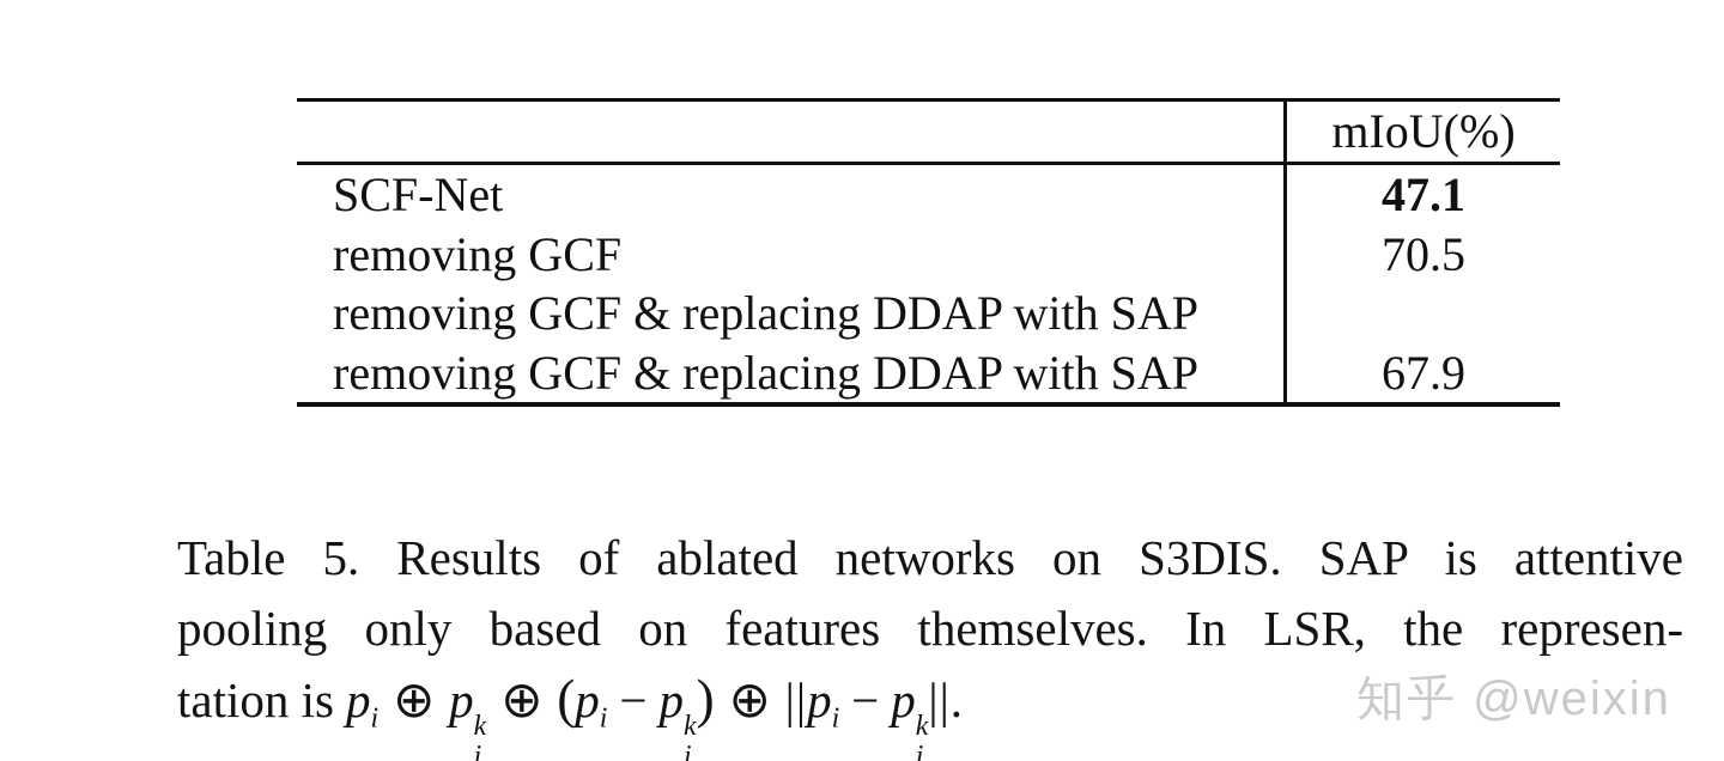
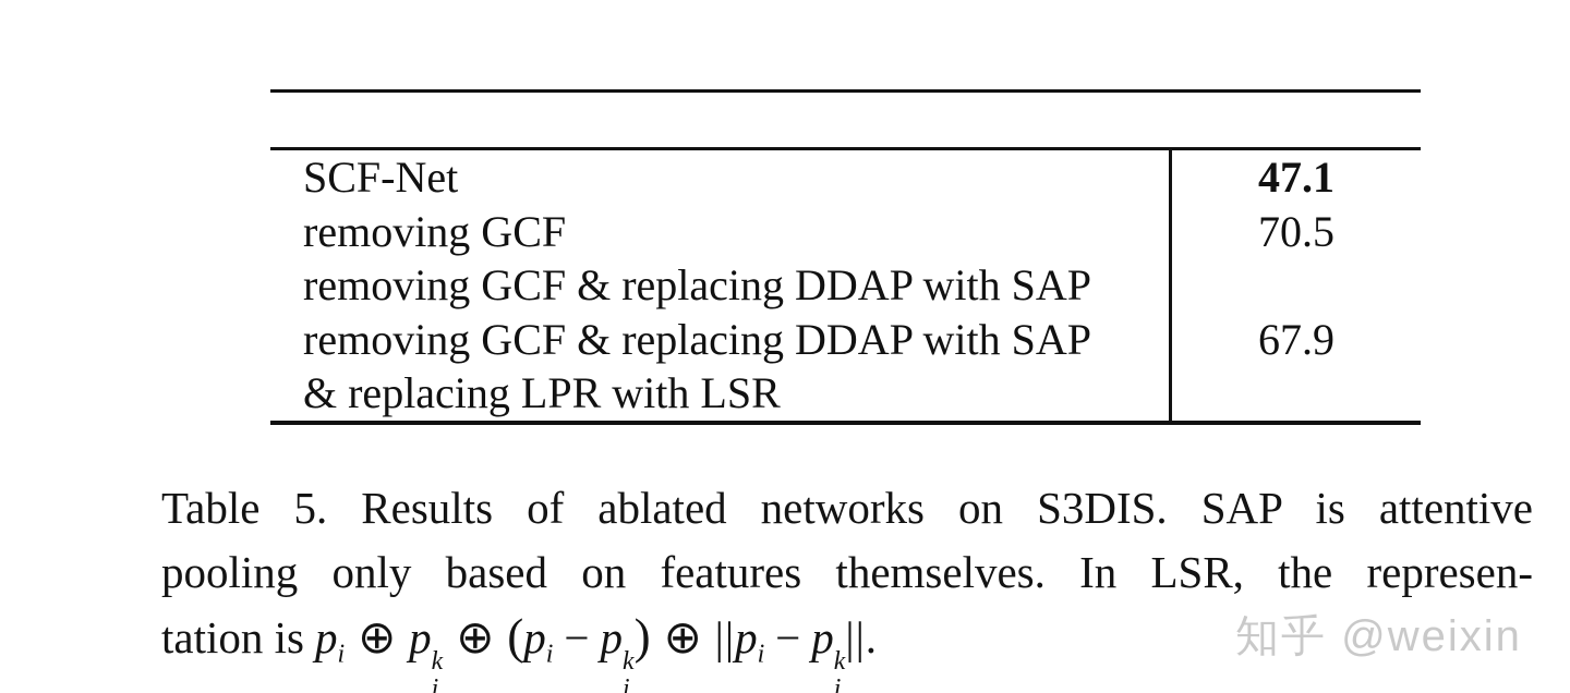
- mIoU(%)
  SCF-Net
  removing GCF
  removing GCF & replacing DDAP with SAP
  removing GCF & replacing DDAP with SAP
+ & replacing LPR with LSR
  47.1
  70.5
  67.9
  Table 5. Results of ablated networks on S3DIS. SAP is attentive
  pooling only based on features themselves. In LSR, the represen-
  tation is pi⊕ p
  k
  i
  ⊕ (pi− p
  k
  i
  ) ⊕ ||pi− p
  k
  i
  ||.
  知乎 @weixin
